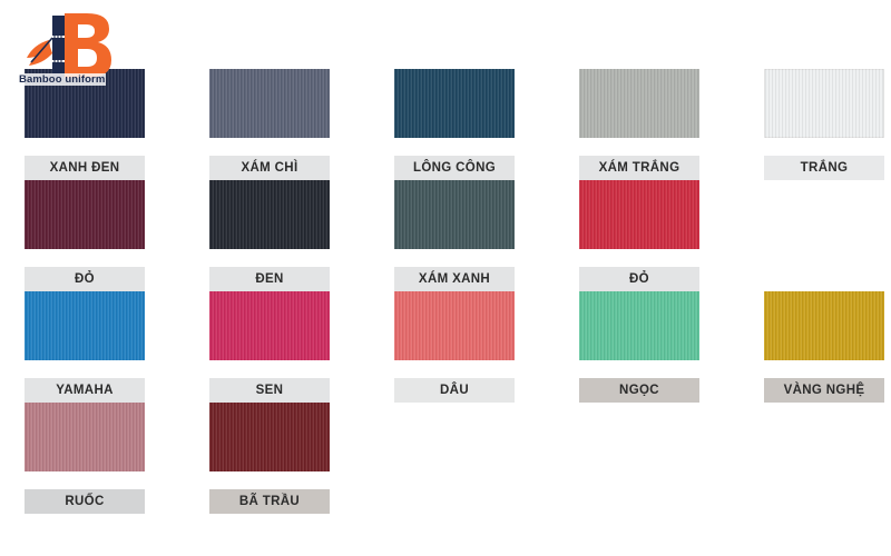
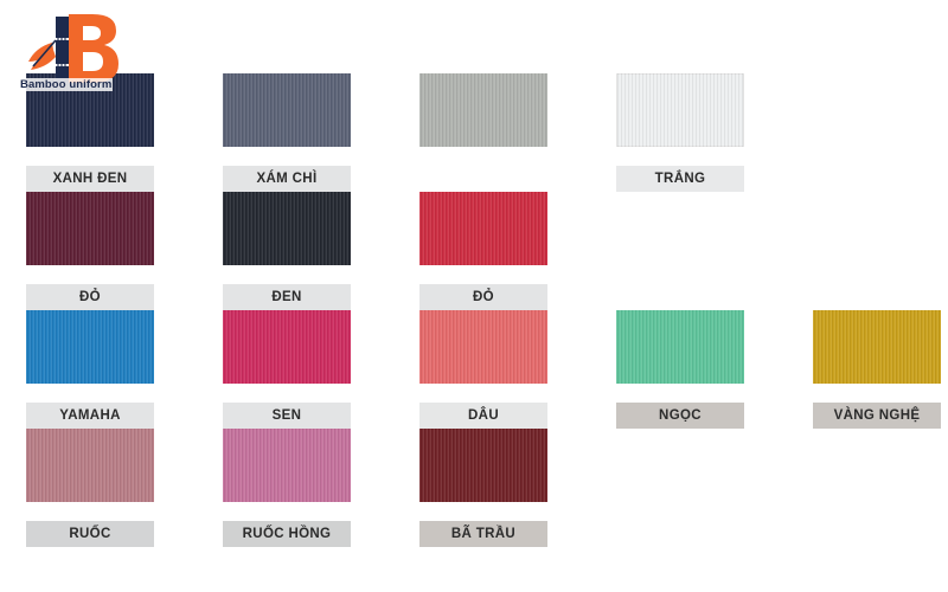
  Bamboo uniform
  XANH ĐEN
  XÁM CHÌ
- LÔNG CÔNG
- XÁM TRẮNG
  TRẮNG
  ĐỎ
  ĐEN
- XÁM XANH
  ĐỎ
  YAMAHA
  SEN
  DÂU
  NGỌC
  VÀNG NGHỆ
  RUỐC
+ RUỐC HỒNG
  BÃ TRẦU
